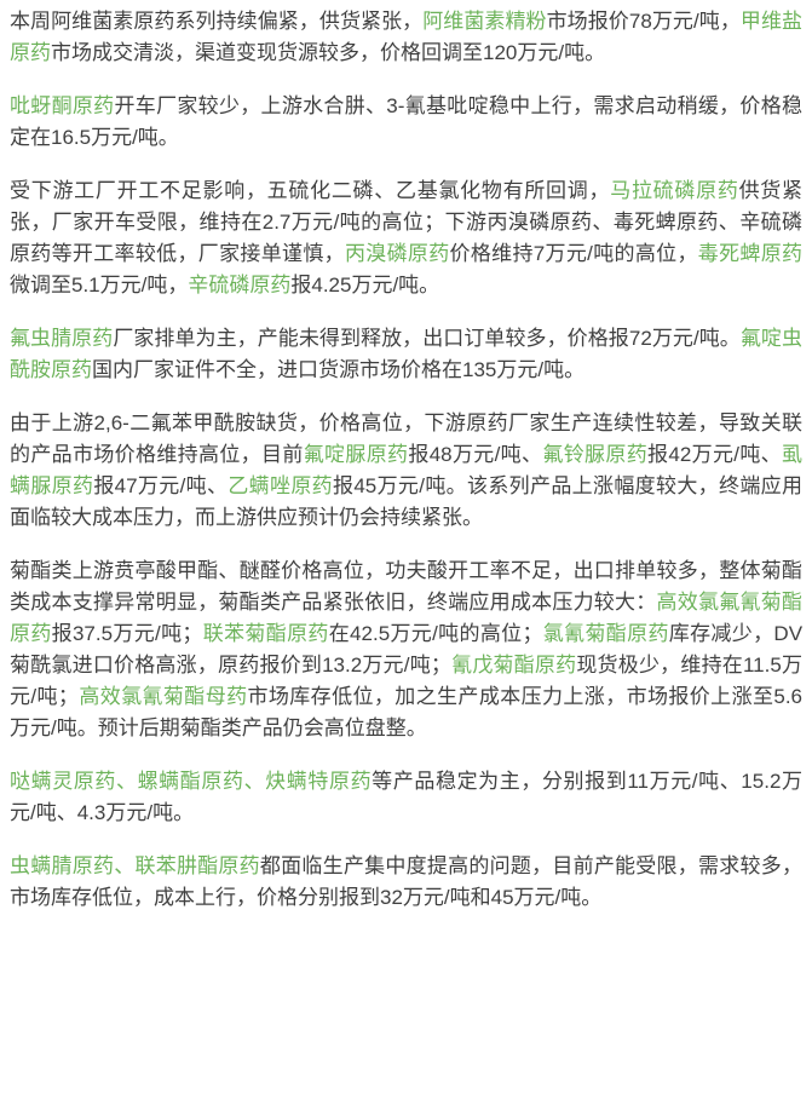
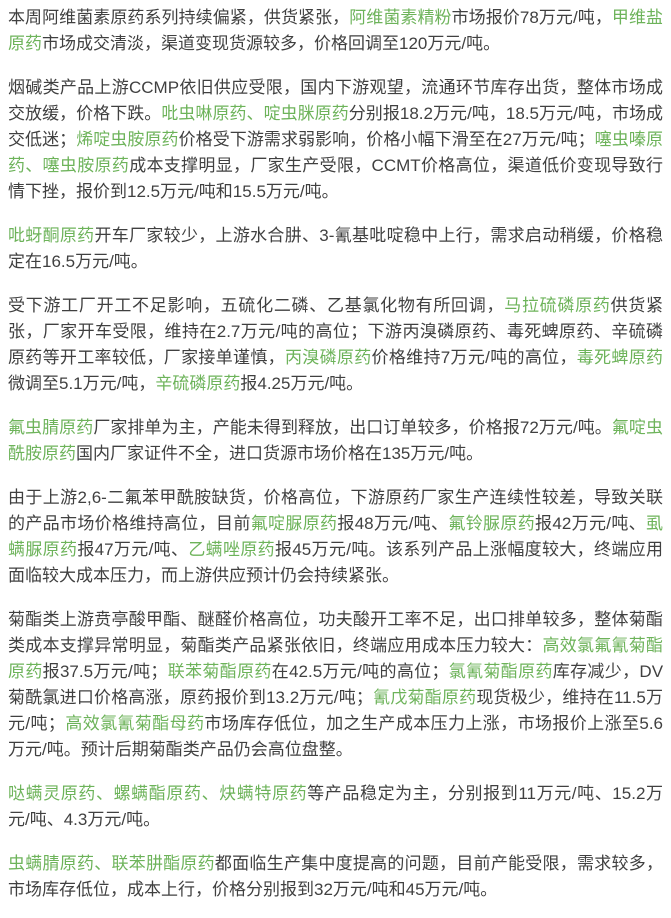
  本周阿维菌素原药系列持续偏紧，供货紧张，阿维菌素精粉市场报价78万元/吨，甲维盐原药市场成交清淡，渠道变现货源较多，价格回调至120万元/吨。
+ 烟碱类产品上游CCMP依旧供应受限，国内下游观望，流通环节库存出货，整体市场成交放缓，价格下跌。吡虫啉原药、啶虫脒原药分别报18.2万元/吨，18.5万元/吨，市场成交低迷；烯啶虫胺原药价格受下游需求弱影响，价格小幅下滑至在27万元/吨；噻虫嗪原药、噻虫胺原药成本支撑明显，厂家生产受限，CCMT价格高位，渠道低价变现导致行情下挫，报价到12.5万元/吨和15.5万元/吨。
  吡蚜酮原药开车厂家较少，上游水合肼、3-氰基吡啶稳中上行，需求启动稍缓，价格稳定在16.5万元/吨。
  受下游工厂开工不足影响，五硫化二磷、乙基氯化物有所回调，马拉硫磷原药供货紧张，厂家开车受限，维持在2.7万元/吨的高位；下游丙溴磷原药、毒死蜱原药、辛硫磷原药等开工率较低，厂家接单谨慎，丙溴磷原药价格维持7万元/吨的高位，毒死蜱原药微调至5.1万元/吨，辛硫磷原药报4.25万元/吨。
  氟虫腈原药厂家排单为主，产能未得到释放，出口订单较多，价格报72万元/吨。氟啶虫酰胺原药国内厂家证件不全，进口货源市场价格在135万元/吨。
  由于上游2,6-二氟苯甲酰胺缺货，价格高位，下游原药厂家生产连续性较差，导致关联的产品市场价格维持高位，目前氟啶脲原药报48万元/吨、氟铃脲原药报42万元/吨、虱螨脲原药报47万元/吨、乙螨唑原药报45万元/吨。该系列产品上涨幅度较大，终端应用面临较大成本压力，而上游供应预计仍会持续紧张。
  菊酯类上游贲亭酸甲酯、醚醛价格高位，功夫酸开工率不足，出口排单较多，整体菊酯类成本支撑异常明显，菊酯类产品紧张依旧，终端应用成本压力较大：高效氯氟氰菊酯原药报37.5万元/吨；联苯菊酯原药在42.5万元/吨的高位；氯氰菊酯原药库存减少，DV菊酰氯进口价格高涨，原药报价到13.2万元/吨；氰戊菊酯原药现货极少，维持在11.5万元/吨；高效氯氰菊酯母药市场库存低位，加之生产成本压力上涨，市场报价上涨至5.6万元/吨。预计后期菊酯类产品仍会高位盘整。
  哒螨灵原药、螺螨酯原药、炔螨特原药等产品稳定为主，分别报到11万元/吨、15.2万元/吨、4.3万元/吨。
  虫螨腈原药、联苯肼酯原药都面临生产集中度提高的问题，目前产能受限，需求较多，市场库存低位，成本上行，价格分别报到32万元/吨和45万元/吨。
